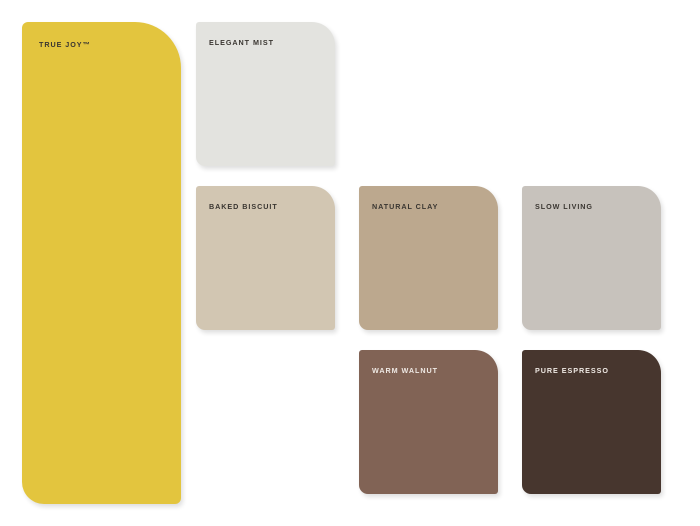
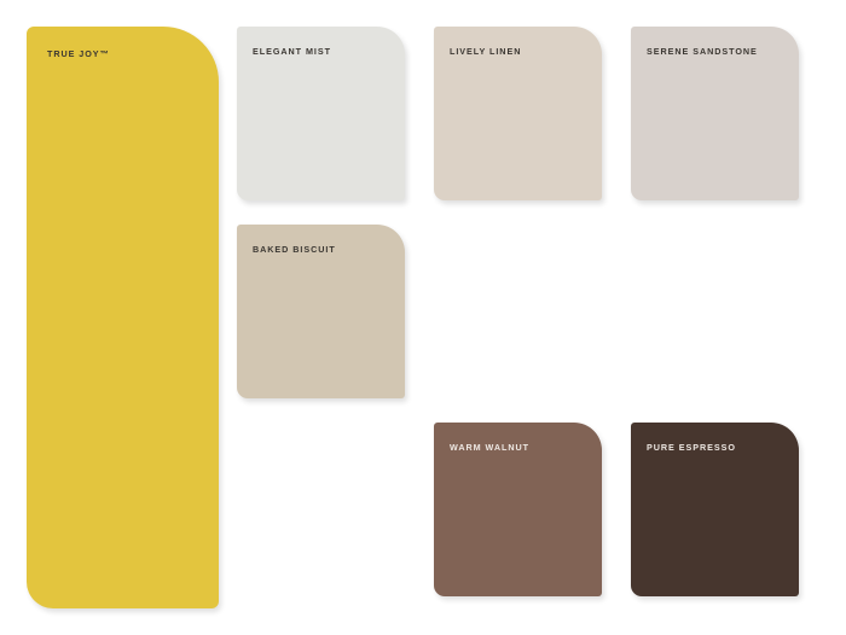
  TRUE JOY™
  ELEGANT MIST
+ LIVELY LINEN
+ SERENE SANDSTONE
  BAKED BISCUIT
- NATURAL CLAY
- SLOW LIVING
  WARM WALNUT
  PURE ESPRESSO
